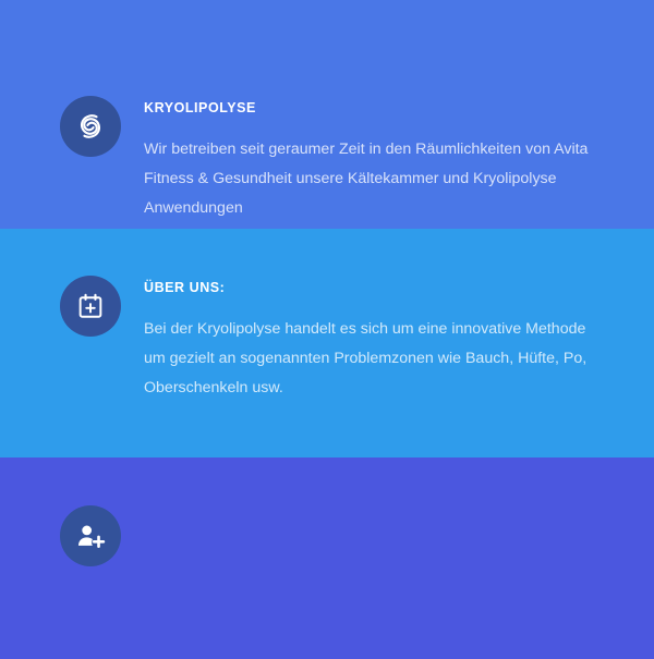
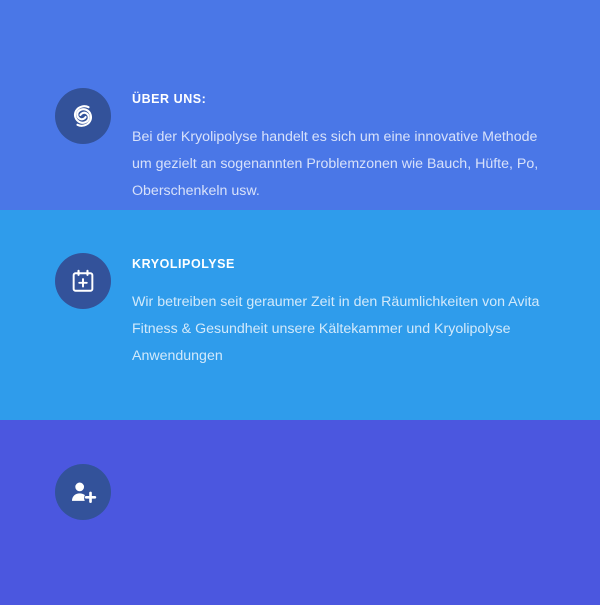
- KRYOLIPOLYSE
+ ÜBER UNS:
- Wir betreiben seit geraumer Zeit in den Räumlichkeiten von Avita Fitness & Gesundheit unsere Kältekammer und Kryolipolyse Anwendungen
+ Bei der Kryolipolyse handelt es sich um eine innovative Methode um gezielt an sogenannten Problemzonen wie Bauch, Hüfte, Po, Oberschenkeln usw.
- ÜBER UNS:
+ KRYOLIPOLYSE
- Bei der Kryolipolyse handelt es sich um eine innovative Methode um gezielt an sogenannten Problemzonen wie Bauch, Hüfte, Po, Oberschenkeln usw.
+ Wir betreiben seit geraumer Zeit in den Räumlichkeiten von Avita Fitness & Gesundheit unsere Kältekammer und Kryolipolyse Anwendungen
